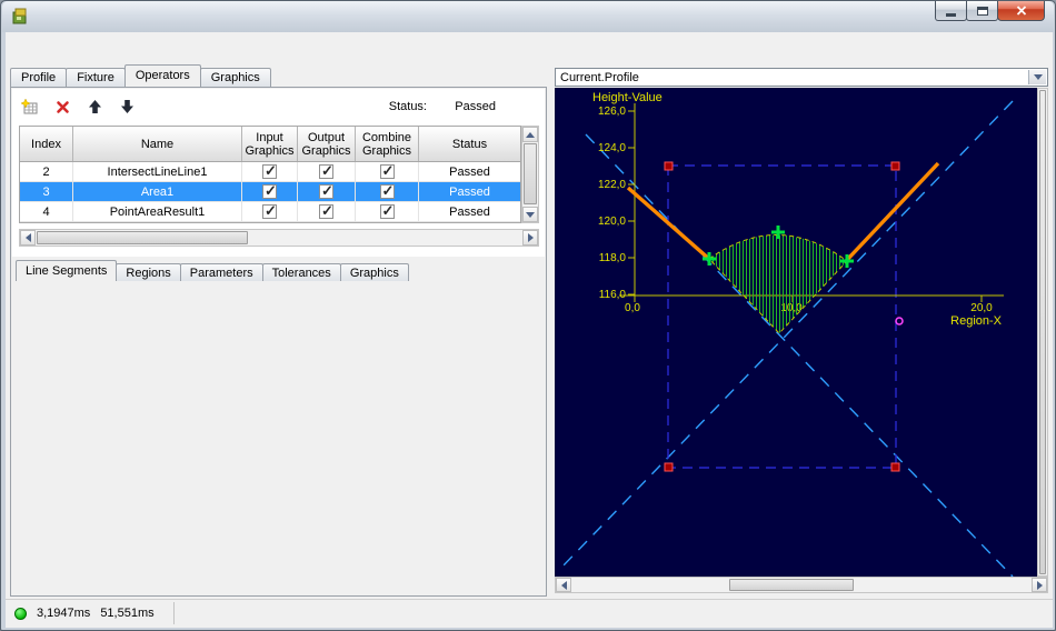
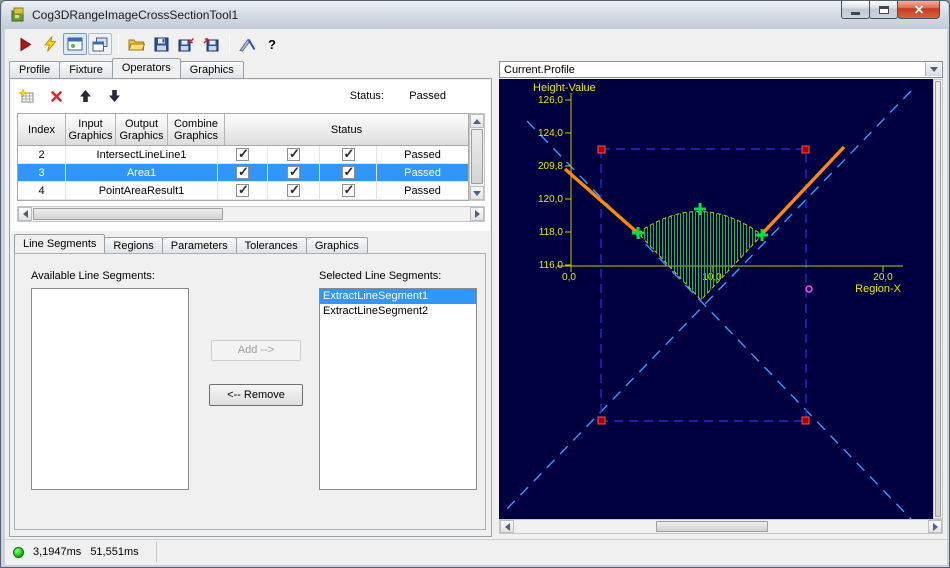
+ Cog3DRangeImageCrossSectionTool1
+ ?
  Profile
  Fixture
  Operators
  Graphics
  Status:
  Passed
  Index
- Name
  Input Graphics
  Output Graphics
  Combine Graphics
  Status
  2
  IntersectLineLine1
  Passed
  3
  Area1
  Passed
  4
  PointAreaResult1
  Passed
  Line Segments
  Regions
  Parameters
  Tolerances
  Graphics
+ Available Line Segments:
+ Selected Line Segments:
+ ExtractLineSegment1
+ ExtractLineSegment2
+ Add -->
+ <-- Remove
  Current.Profile
  Height-Value
  126,0
  124,0
- 122,0
+ 209,8
  120,0
  118,0
  116,0
  0,0
  20,0
  Region-X
  3,1947ms
  51,551ms
